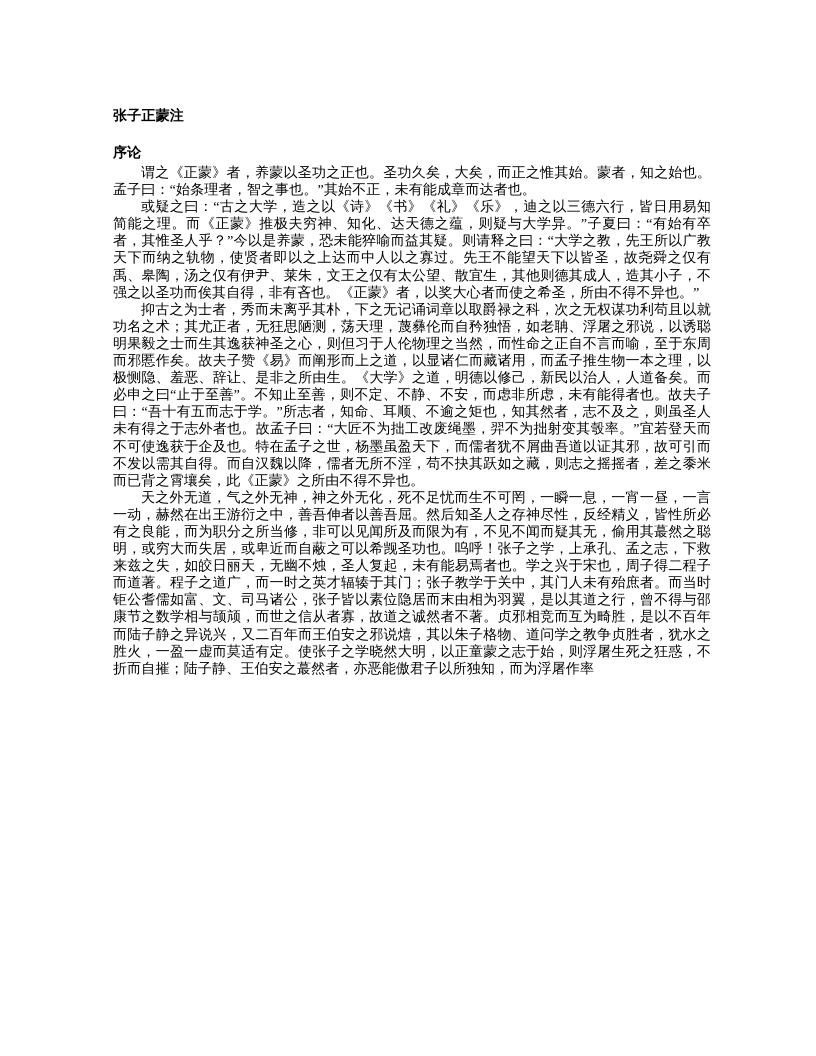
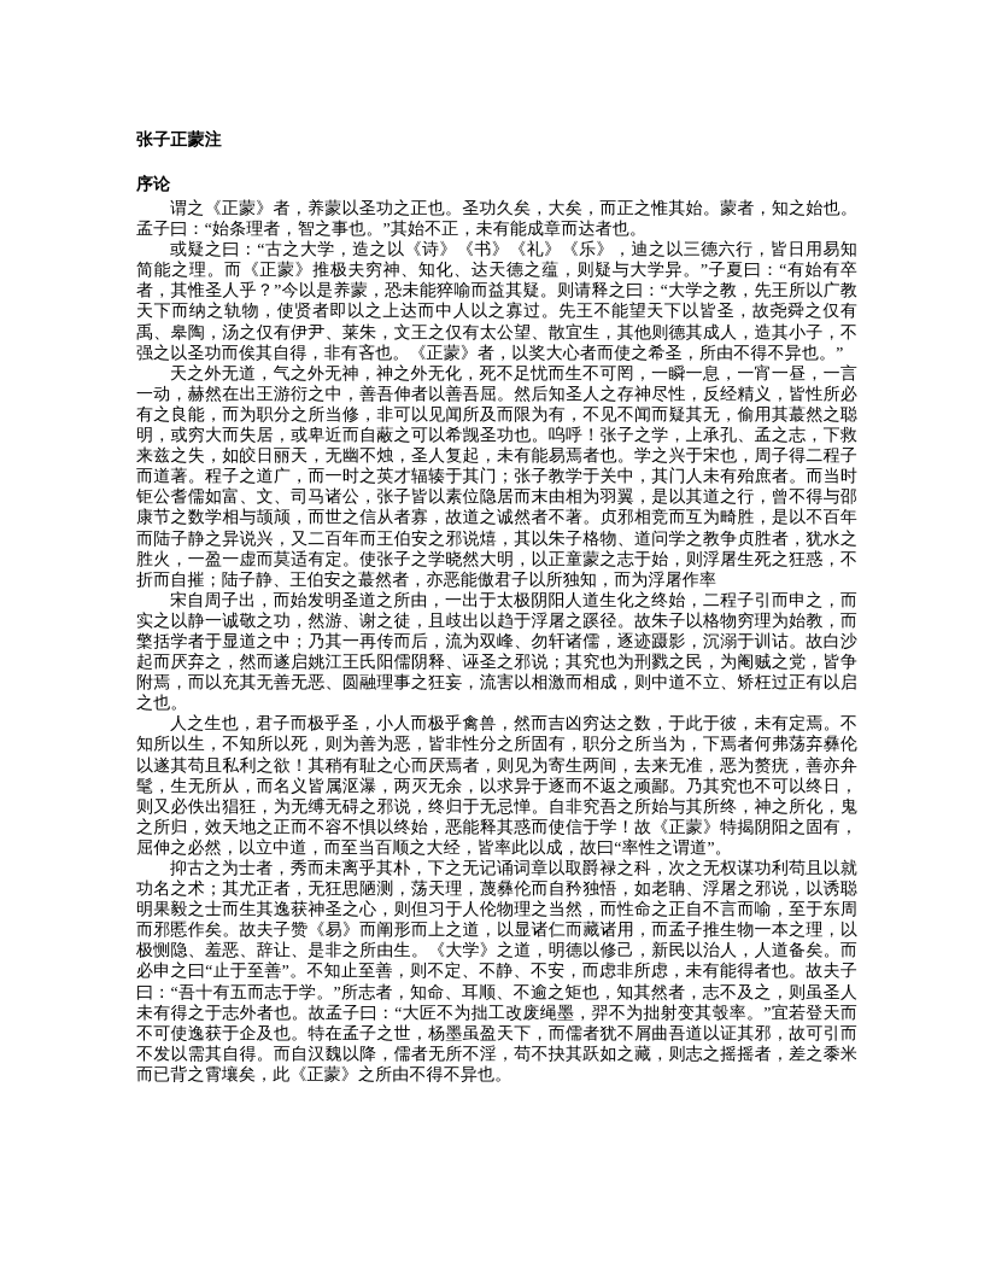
  张子正蒙注
  序论
  谓之《正蒙》者，养蒙以圣功之正也。圣功久矣，大矣，而正之惟其始。蒙者，知之始也。孟子曰：“始条理者，智之事也。”其始不正，未有能成章而达者也。
  或疑之曰：“古之大学，造之以《诗》《书》《礼》《乐》，迪之以三德六行，皆日用易知简能之理。而《正蒙》推极夫穷神、知化、达天德之蕴，则疑与大学异。”子夏曰：“有始有卒者，其惟圣人乎？”今以是养蒙，恐未能猝喻而益其疑。则请释之曰：“大学之教，先王所以广教天下而纳之轨物，使贤者即以之上达而中人以之寡过。先王不能望天下以皆圣，故尧舜之仅有禹、皋陶，汤之仅有伊尹、莱朱，文王之仅有太公望、散宜生，其他则德其成人，造其小子，不强之以圣功而俟其自得，非有吝也。《正蒙》者，以奖大心者而使之希圣，所由不得不异也。”
- 抑古之为士者，秀而未离乎其朴，下之无记诵词章以取爵禄之科，次之无权谋功利苟且以就功名之术；其尤正者，无狂思陋测，荡天理，蔑彝伦而自矜独悟，如老聃、浮屠之邪说，以诱聪明果毅之士而生其逸获神圣之心，则但习于人伦物理之当然，而性命之正自不言而喻，至于东周而邪慝作矣。故夫子赞《易》而阐形而上之道，以显诸仁而藏诸用，而孟子推生物一本之理，以极恻隐、羞恶、辞让、是非之所由生。《大学》之道，明德以修己，新民以治人，人道备矣。而必申之曰“止于至善”。不知止至善，则不定、不静、不安，而虑非所虑，未有能得者也。故夫子曰：“吾十有五而志于学。”所志者，知命、耳顺、不逾之矩也，知其然者，志不及之，则虽圣人未有得之于志外者也。故孟子曰：“大匠不为拙工改废绳墨，羿不为拙射变其彀率。”宜若登天而不可使逸获于企及也。特在孟子之世，杨墨虽盈天下，而儒者犹不屑曲吾道以证其邪，故可引而不发以需其自得。而自汉魏以降，儒者无所不淫，苟不抉其跃如之藏，则志之摇摇者，差之黍米而已背之霄壤矣，此《正蒙》之所由不得不异也。
+ 天之外无道，气之外无神，神之外无化，死不足忧而生不可罔，一瞬一息，一宵一昼，一言一动，赫然在出王游衍之中，善吾伸者以善吾屈。然后知圣人之存神尽性，反经精义，皆性所必有之良能，而为职分之所当修，非可以见闻所及而限为有，不见不闻而疑其无，偷用其蕞然之聪明，或穷大而失居，或卑近而自蔽之可以希觊圣功也。呜呼！张子之学，上承孔、孟之志，下救来兹之失，如皎日丽天，无幽不烛，圣人复起，未有能易焉者也。学之兴于宋也，周子得二程子而道著。程子之道广，而一时之英才辐辏于其门；张子教学于关中，其门人未有殆庶者。而当时钜公耆儒如富、文、司马诸公，张子皆以素位隐居而末由相为羽翼，是以其道之行，曾不得与邵康节之数学相与颉颃，而世之信从者寡，故道之诚然者不著。贞邪相竞而互为畸胜，是以不百年而陆子静之异说兴，又二百年而王伯安之邪说熺，其以朱子格物、道问学之教争贞胜者，犹水之胜火，一盈一虚而莫适有定。使张子之学晓然大明，以正童蒙之志于始，则浮屠生死之狂惑，不折而自摧；陆子静、王伯安之蕞然者，亦恶能傲君子以所独知，而为浮屠作率
+ 宋自周子出，而始发明圣道之所由，一出于太极阴阳人道生化之终始，二程子引而申之，而实之以静一诚敬之功，然游、谢之徒，且歧出以趋于浮屠之蹊径。故朱子以格物穷理为始教，而檠括学者于显道之中；乃其一再传而后，流为双峰、勿轩诸儒，逐迹蹑影，沉溺于训诂。故白沙起而厌弃之，然而遂启姚江王氏阳儒阴释、诬圣之邪说；其究也为刑戮之民，为阉贼之党，皆争附焉，而以充其无善无恶、圆融理事之狂妄，流害以相激而相成，则中道不立、矫枉过正有以启之也。
+ 人之生也，君子而极乎圣，小人而极乎禽兽，然而吉凶穷达之数，于此于彼，未有定焉。不知所以生，不知所以死，则为善为恶，皆非性分之所固有，职分之所当为，下焉者何弗荡弃彝伦以遂其苟且私利之欲！其稍有耻之心而厌焉者，则见为寄生两间，去来无准，恶为赘疣，善亦弁髦，生无所从，而名义皆属沤瀑，两灭无余，以求异于逐而不返之顽鄙。乃其究也不可以终日，则又必佚出猖狂，为无缚无碍之邪说，终归于无忌惮。自非究吾之所始与其所终，神之所化，鬼之所归，效天地之正而不容不惧以终始，恶能释其惑而使信于学！故《正蒙》特揭阴阳之固有，屈伸之必然，以立中道，而至当百顺之大经，皆率此以成，故曰“率性之谓道”。
- 天之外无道，气之外无神，神之外无化，死不足忧而生不可罔，一瞬一息，一宵一昼，一言一动，赫然在出王游衍之中，善吾伸者以善吾屈。然后知圣人之存神尽性，反经精义，皆性所必有之良能，而为职分之所当修，非可以见闻所及而限为有，不见不闻而疑其无，偷用其蕞然之聪明，或穷大而失居，或卑近而自蔽之可以希觊圣功也。呜呼！张子之学，上承孔、孟之志，下救来兹之失，如皎日丽天，无幽不烛，圣人复起，未有能易焉者也。学之兴于宋也，周子得二程子而道著。程子之道广，而一时之英才辐辏于其门；张子教学于关中，其门人未有殆庶者。而当时钜公耆儒如富、文、司马诸公，张子皆以素位隐居而末由相为羽翼，是以其道之行，曾不得与邵康节之数学相与颉颃，而世之信从者寡，故道之诚然者不著。贞邪相竞而互为畸胜，是以不百年而陆子静之异说兴，又二百年而王伯安之邪说熺，其以朱子格物、道问学之教争贞胜者，犹水之胜火，一盈一虚而莫适有定。使张子之学晓然大明，以正童蒙之志于始，则浮屠生死之狂惑，不折而自摧；陆子静、王伯安之蕞然者，亦恶能傲君子以所独知，而为浮屠作率
+ 抑古之为士者，秀而未离乎其朴，下之无记诵词章以取爵禄之科，次之无权谋功利苟且以就功名之术；其尤正者，无狂思陋测，荡天理，蔑彝伦而自矜独悟，如老聃、浮屠之邪说，以诱聪明果毅之士而生其逸获神圣之心，则但习于人伦物理之当然，而性命之正自不言而喻，至于东周而邪慝作矣。故夫子赞《易》而阐形而上之道，以显诸仁而藏诸用，而孟子推生物一本之理，以极恻隐、羞恶、辞让、是非之所由生。《大学》之道，明德以修己，新民以治人，人道备矣。而必申之曰“止于至善”。不知止至善，则不定、不静、不安，而虑非所虑，未有能得者也。故夫子曰：“吾十有五而志于学。”所志者，知命、耳顺、不逾之矩也，知其然者，志不及之，则虽圣人未有得之于志外者也。故孟子曰：“大匠不为拙工改废绳墨，羿不为拙射变其彀率。”宜若登天而不可使逸获于企及也。特在孟子之世，杨墨虽盈天下，而儒者犹不屑曲吾道以证其邪，故可引而不发以需其自得。而自汉魏以降，儒者无所不淫，苟不抉其跃如之藏，则志之摇摇者，差之黍米而已背之霄壤矣，此《正蒙》之所由不得不异也。
